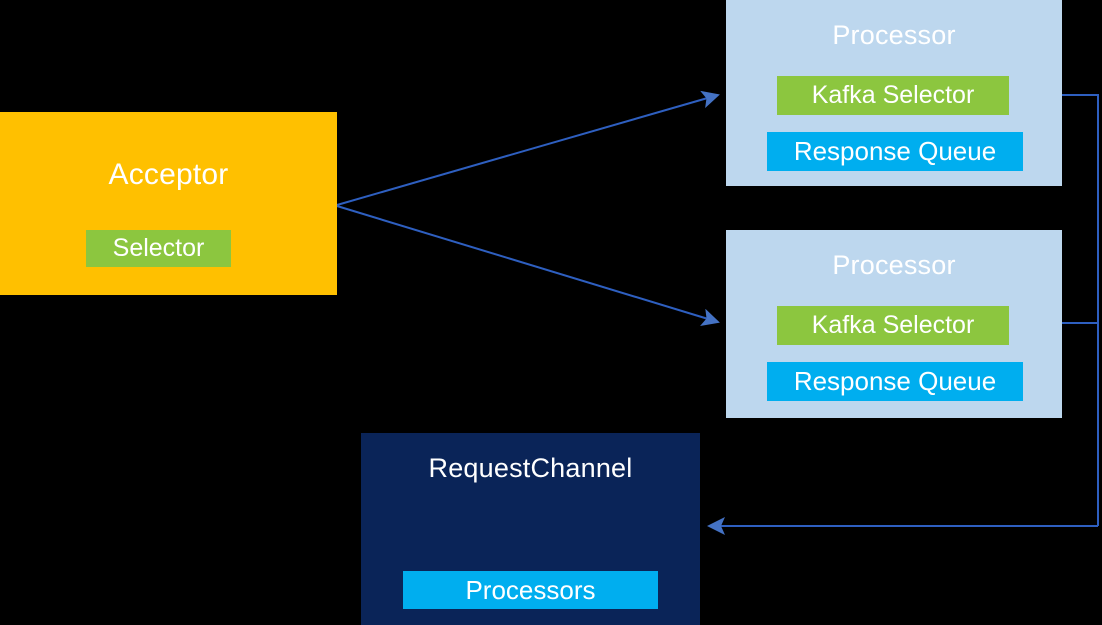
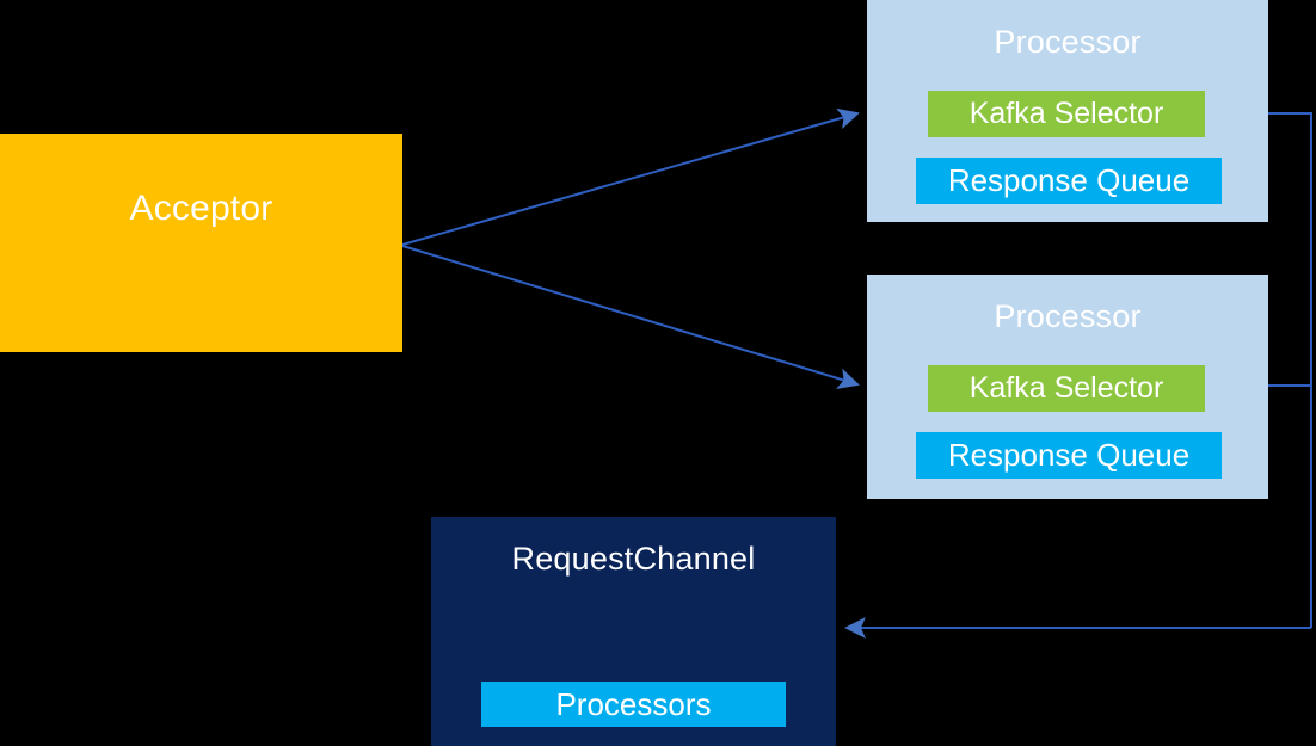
  Acceptor
- Selector
  Processor
  Kafka Selector
  Response Queue
  Processor
  Kafka Selector
  Response Queue
  RequestChannel
  Processors
